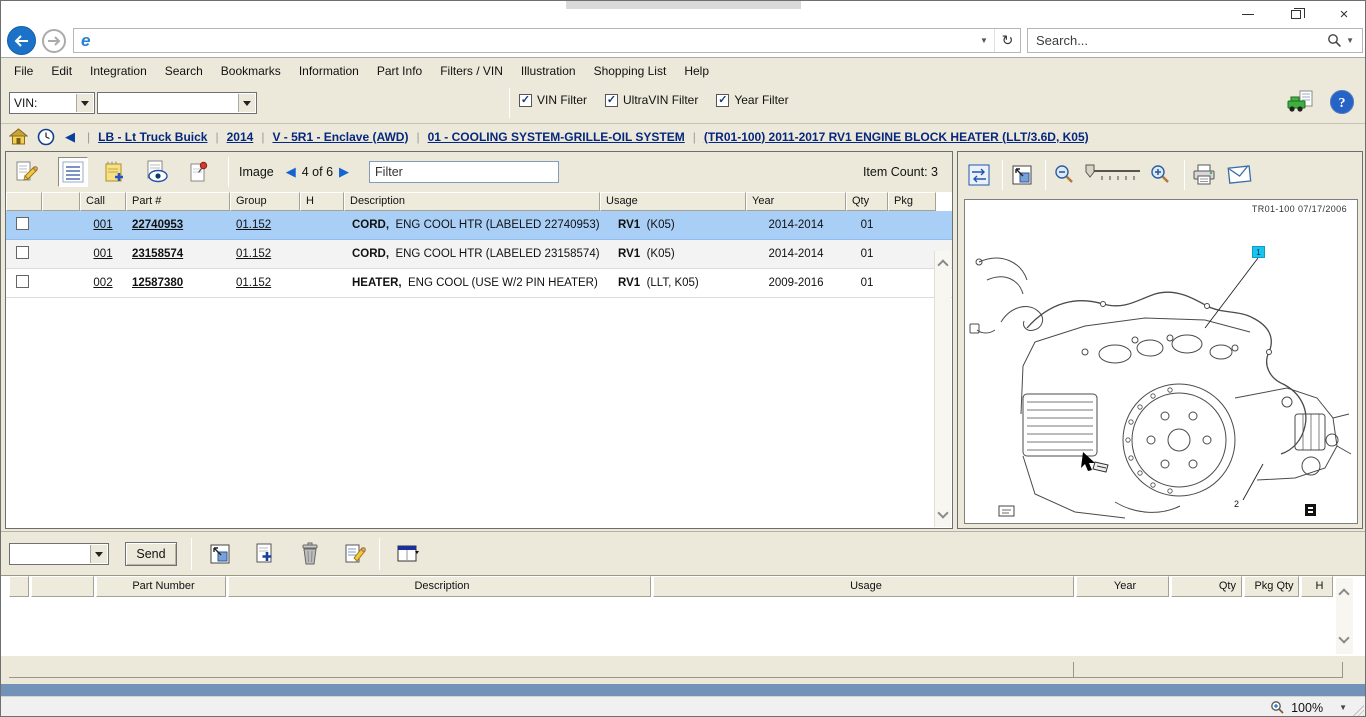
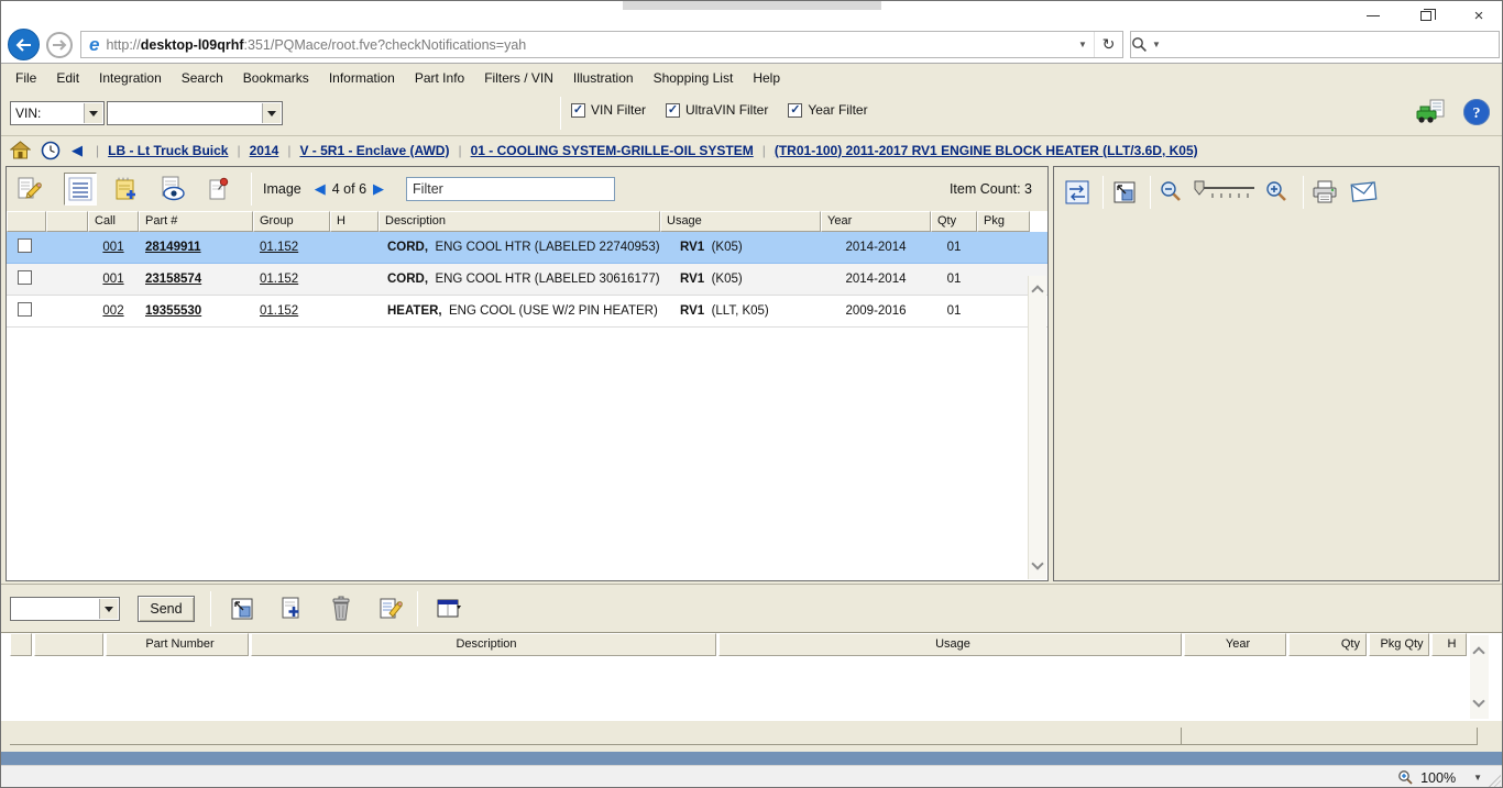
  ×
  e
+ http://desktop-l09qrhf:351/PQMace/root.fve?checkNotifications=yah
  ▼
  ↻
- Search...
  ▼
  File
  Edit
  Integration
  Search
  Bookmarks
  Information
  Part Info
  Filters / VIN
  Illustration
  Shopping List
  Help
  VIN:
  ✓
  VIN Filter
  ✓
  UltraVIN Filter
  ✓
  Year Filter
  ?
  ◀
  |
  LB - Lt Truck Buick
  |
  2014
  |
  V - 5R1 - Enclave (AWD)
  |
  01 - COOLING SYSTEM-GRILLE-OIL SYSTEM
  |
  (TR01-100) 2011-2017 RV1 ENGINE BLOCK HEATER (LLT/3.6D, K05)
  Image
  ◀
  4 of 6
  ▶
  Filter
  Item Count: 3
  Call
  Part #
  Group
  H
  Description
  Usage
  Year
  Qty
  Pkg
  001
- 22740953
+ 28149911
  01.152
  CORD, ENG COOL HTR (LABELED 22740953)
  RV1 (K05)
  2014-2014
  01
  001
  23158574
  01.152
- CORD, ENG COOL HTR (LABELED 23158574)
+ CORD, ENG COOL HTR (LABELED 30616177)
  RV1 (K05)
  2014-2014
  01
  002
- 12587380
+ 19355530
  01.152
  HEATER, ENG COOL (USE W/2 PIN HEATER)
  RV1 (LLT, K05)
  2009-2016
  01
- TR01-100 07/17/2006
- 1
- 2
  Send
  Part Number
  Description
  Usage
  Year
  Qty
  Pkg Qty
  H
  100%
  ▼
